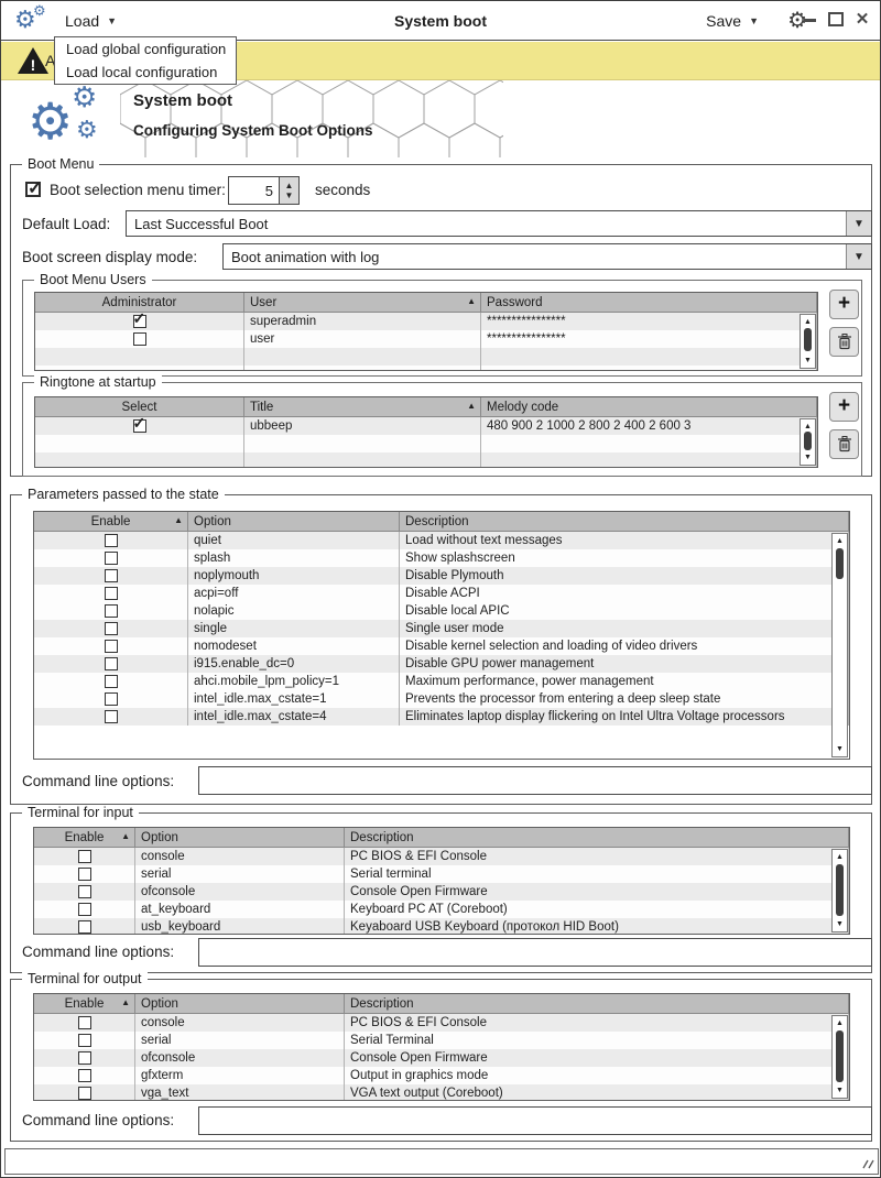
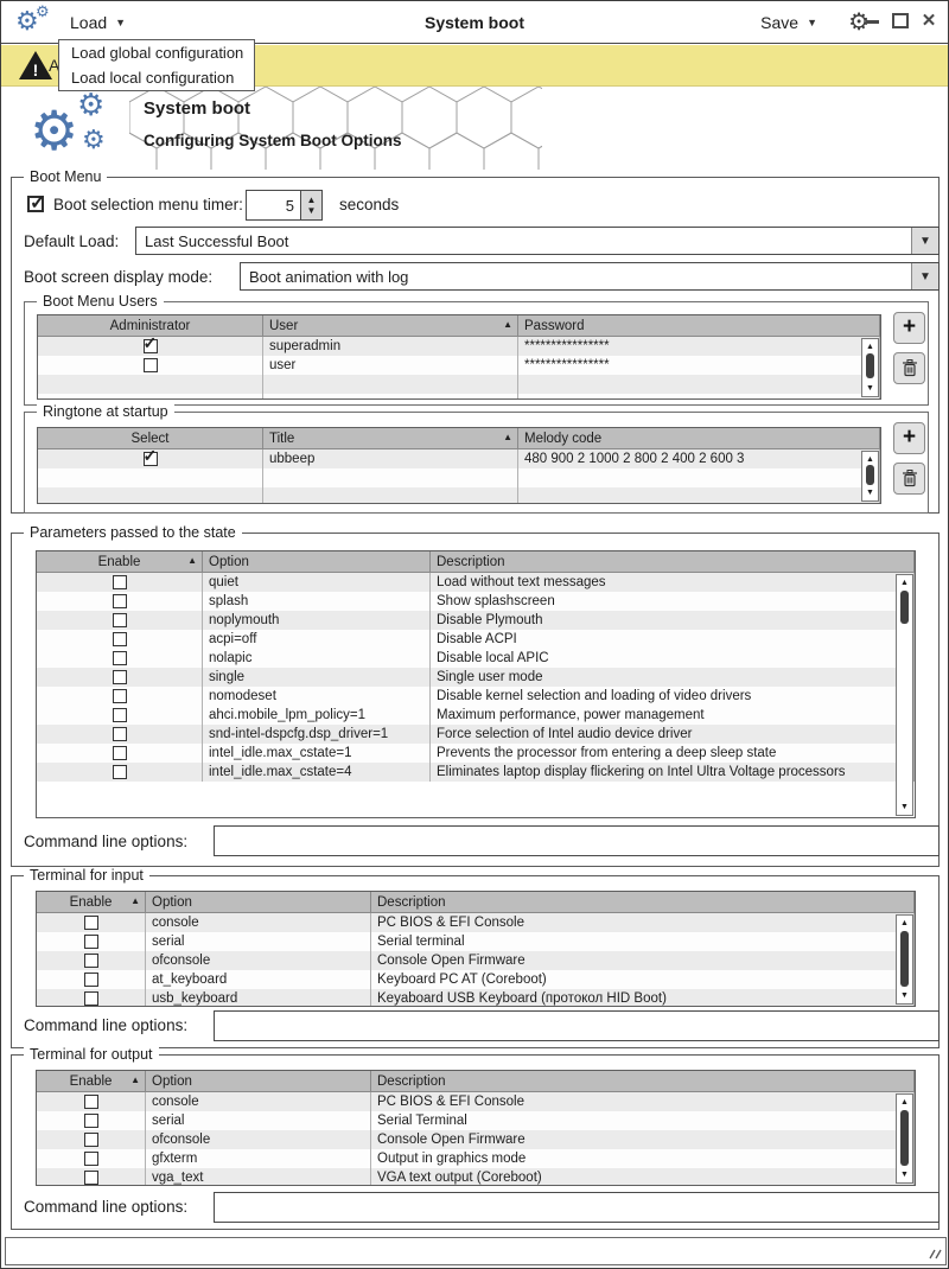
  ⚙
  ⚙
  Load
  ▼
  System boot
  Save
  ▼
  ⚙
  ✕
  !
  A
  Load global configuration
  Load local configuration
  ⚙
  ⚙
  ⚙
  System boot
  Configuring System Boot Options
  Boot Menu
  Boot selection menu timer:
  5
  ▲
  ▼
  seconds
  Default Load:
  Last Successful Boot
  ▼
  Boot screen display mode:
  Boot animation with log
  ▼
  Boot Menu Users
  Administrator
  User
  ▲
  Password
  superadmin
  ****************
  user
  ****************
  +
  Ringtone at startup
  Select
  Title
  ▲
  Melody code
  ubbeep
  480 900 2 1000 2 800 2 400 2 600 3
  +
  Parameters passed to the state
  Enable
  ▲
  Option
  Description
  quiet
  Load without text messages
  splash
  Show splashscreen
  noplymouth
  Disable Plymouth
  acpi=off
  Disable ACPI
  nolapic
  Disable local APIC
  single
  Single user mode
  nomodeset
  Disable kernel selection and loading of video drivers
- i915.enable_dc=0
- Disable GPU power management
  ahci.mobile_lpm_policy=1
  Maximum performance, power management
+ snd-intel-dspcfg.dsp_driver=1
+ Force selection of Intel audio device driver
  intel_idle.max_cstate=1
  Prevents the processor from entering a deep sleep state
  intel_idle.max_cstate=4
  Eliminates laptop display flickering on Intel Ultra Voltage processors
  Command line options:
  Terminal for input
  Enable
  ▲
  Option
  Description
  console
  PC BIOS & EFI Console
  serial
  Serial terminal
  ofconsole
  Console Open Firmware
  at_keyboard
  Keyboard PC AT (Coreboot)
  usb_keyboard
  Keyaboard USB Keyboard (протокол HID Boot)
  Command line options:
  Terminal for output
  Enable
  ▲
  Option
  Description
  console
  PC BIOS & EFI Console
  serial
  Serial Terminal
  ofconsole
  Console Open Firmware
  gfxterm
  Output in graphics mode
  vga_text
  VGA text output (Coreboot)
  Command line options:
